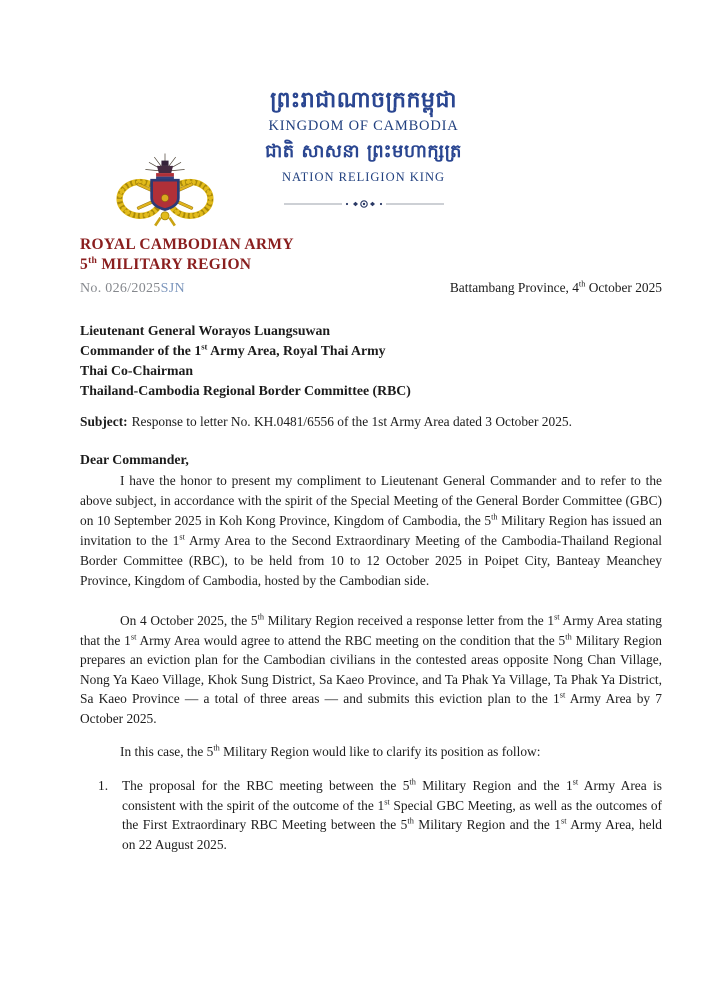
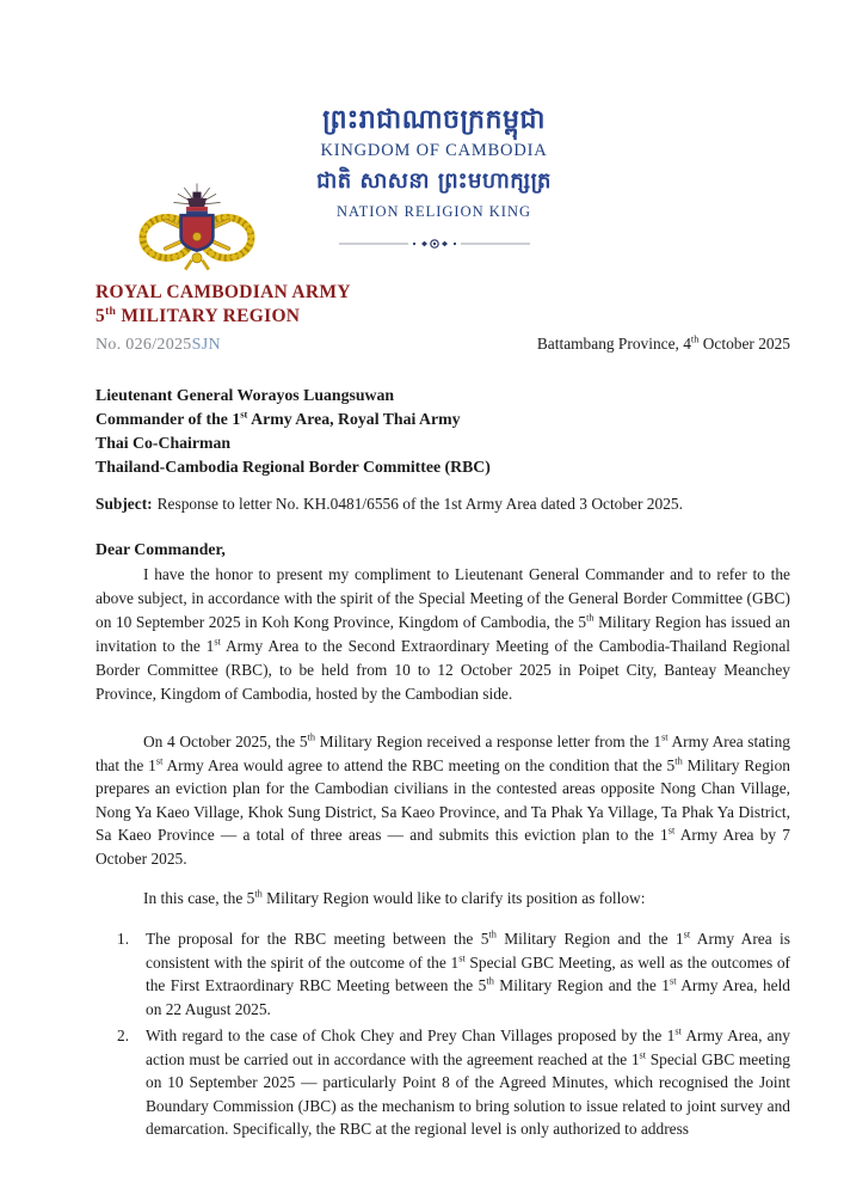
  ព្រះរាជាណាចក្រកម្ពុជា
  KINGDOM OF CAMBODIA
  ជាតិ សាសនា ព្រះមហាក្សត្រ
  NATION RELIGION KING
  ROYAL CAMBODIAN ARMY
  5th MILITARY REGION
  No. 026/2025SJN
  Battambang Province, 4th October 2025
  Lieutenant General Worayos Luangsuwan
  Commander of the 1st Army Area, Royal Thai Army
  Thai Co-Chairman
  Thailand-Cambodia Regional Border Committee (RBC)
  Subject: Response to letter No. KH.0481/6556 of the 1st Army Area dated 3 October 2025.
  Dear Commander,
  I have the honor to present my compliment to Lieutenant General Commander and to refer to the above subject, in accordance with the spirit of the Special Meeting of the General Border Committee (GBC) on 10 September 2025 in Koh Kong Province, Kingdom of Cambodia, the 5th Military Region has issued an invitation to the 1st Army Area to the Second Extraordinary Meeting of the Cambodia-Thailand Regional Border Committee (RBC), to be held from 10 to 12 October 2025 in Poipet City, Banteay Meanchey Province, Kingdom of Cambodia, hosted by the Cambodian side.
  On 4 October 2025, the 5th Military Region received a response letter from the 1st Army Area stating that the 1st Army Area would agree to attend the RBC meeting on the condition that the 5th Military Region prepares an eviction plan for the Cambodian civilians in the contested areas opposite Nong Chan Village, Nong Ya Kaeo Village, Khok Sung District, Sa Kaeo Province, and Ta Phak Ya Village, Ta Phak Ya District, Sa Kaeo Province — a total of three areas — and submits this eviction plan to the 1st Army Area by 7 October 2025.
  In this case, the 5th Military Region would like to clarify its position as follow:
  1.
  The proposal for the RBC meeting between the 5th Military Region and the 1st Army Area is consistent with the spirit of the outcome of the 1st Special GBC Meeting, as well as the outcomes of the First Extraordinary RBC Meeting between the 5th Military Region and the 1st Army Area, held on 22 August 2025.
+ 2.
+ With regard to the case of Chok Chey and Prey Chan Villages proposed by the 1st Army Area, any action must be carried out in accordance with the agreement reached at the 1st Special GBC meeting on 10 September 2025 — particularly Point 8 of the Agreed Minutes, which recognised the Joint Boundary Commission (JBC) as the mechanism to bring solution to issue related to joint survey and demarcation. Specifically, the RBC at the regional level is only authorized to address
